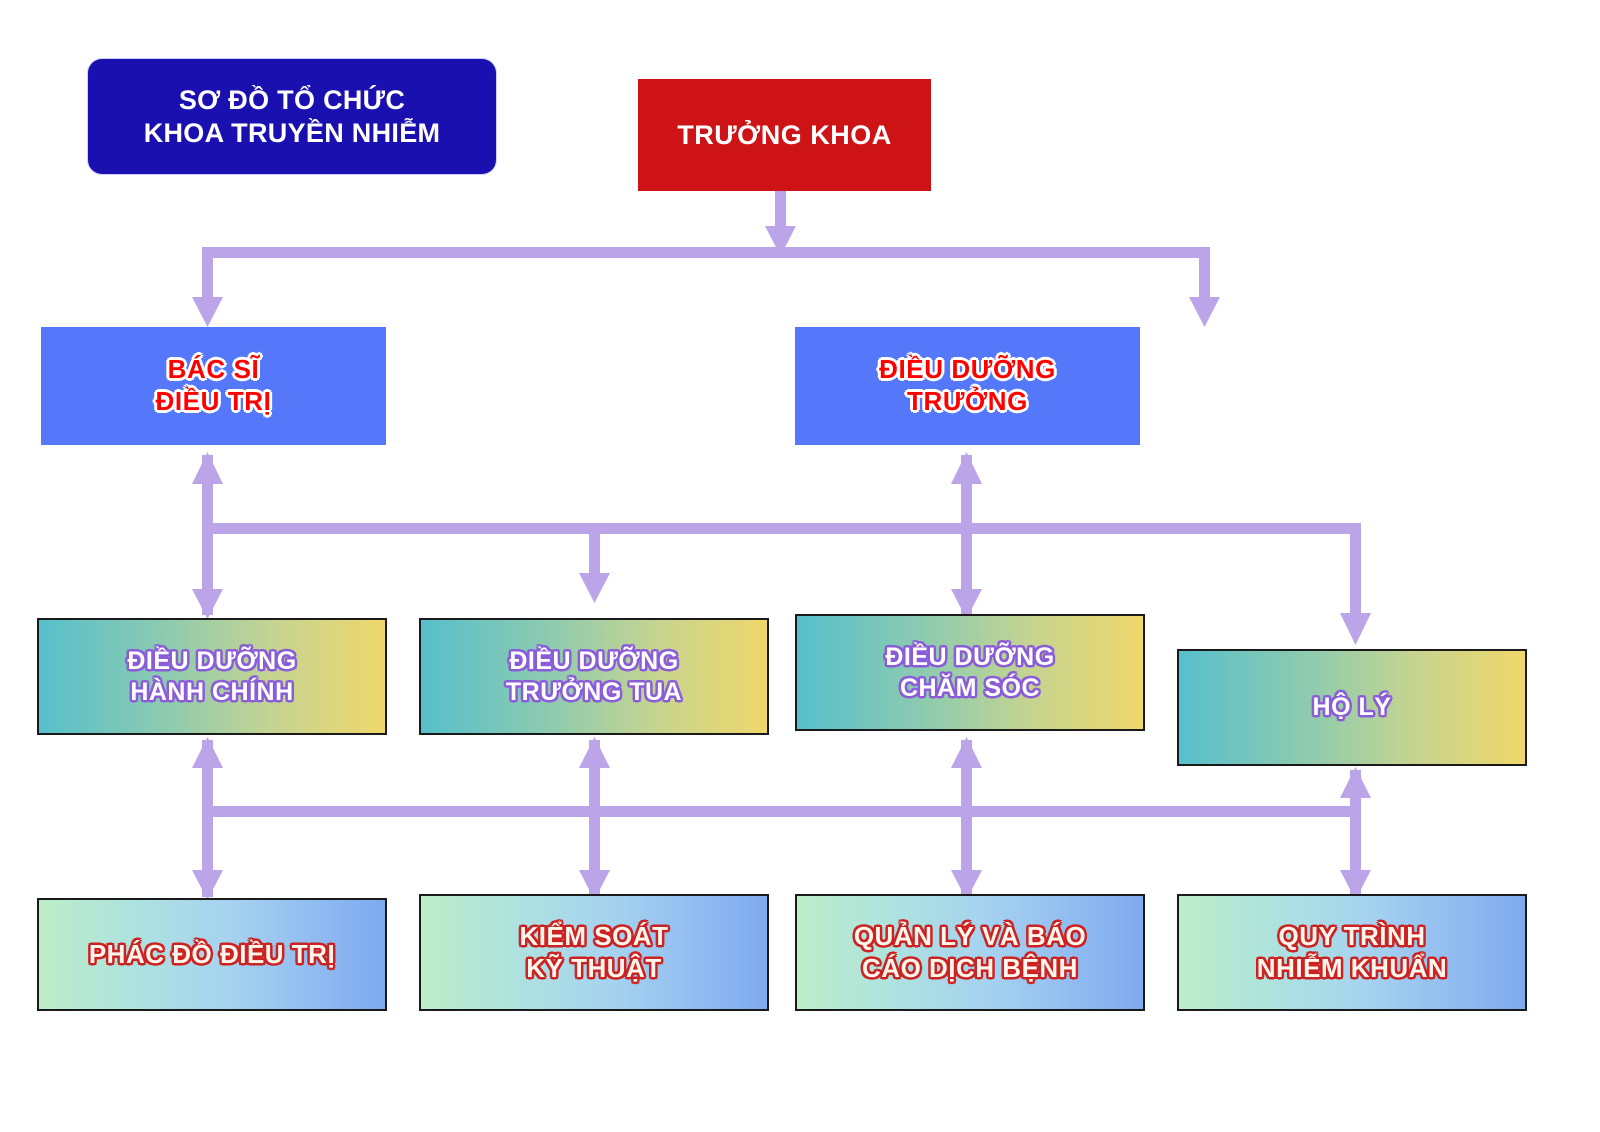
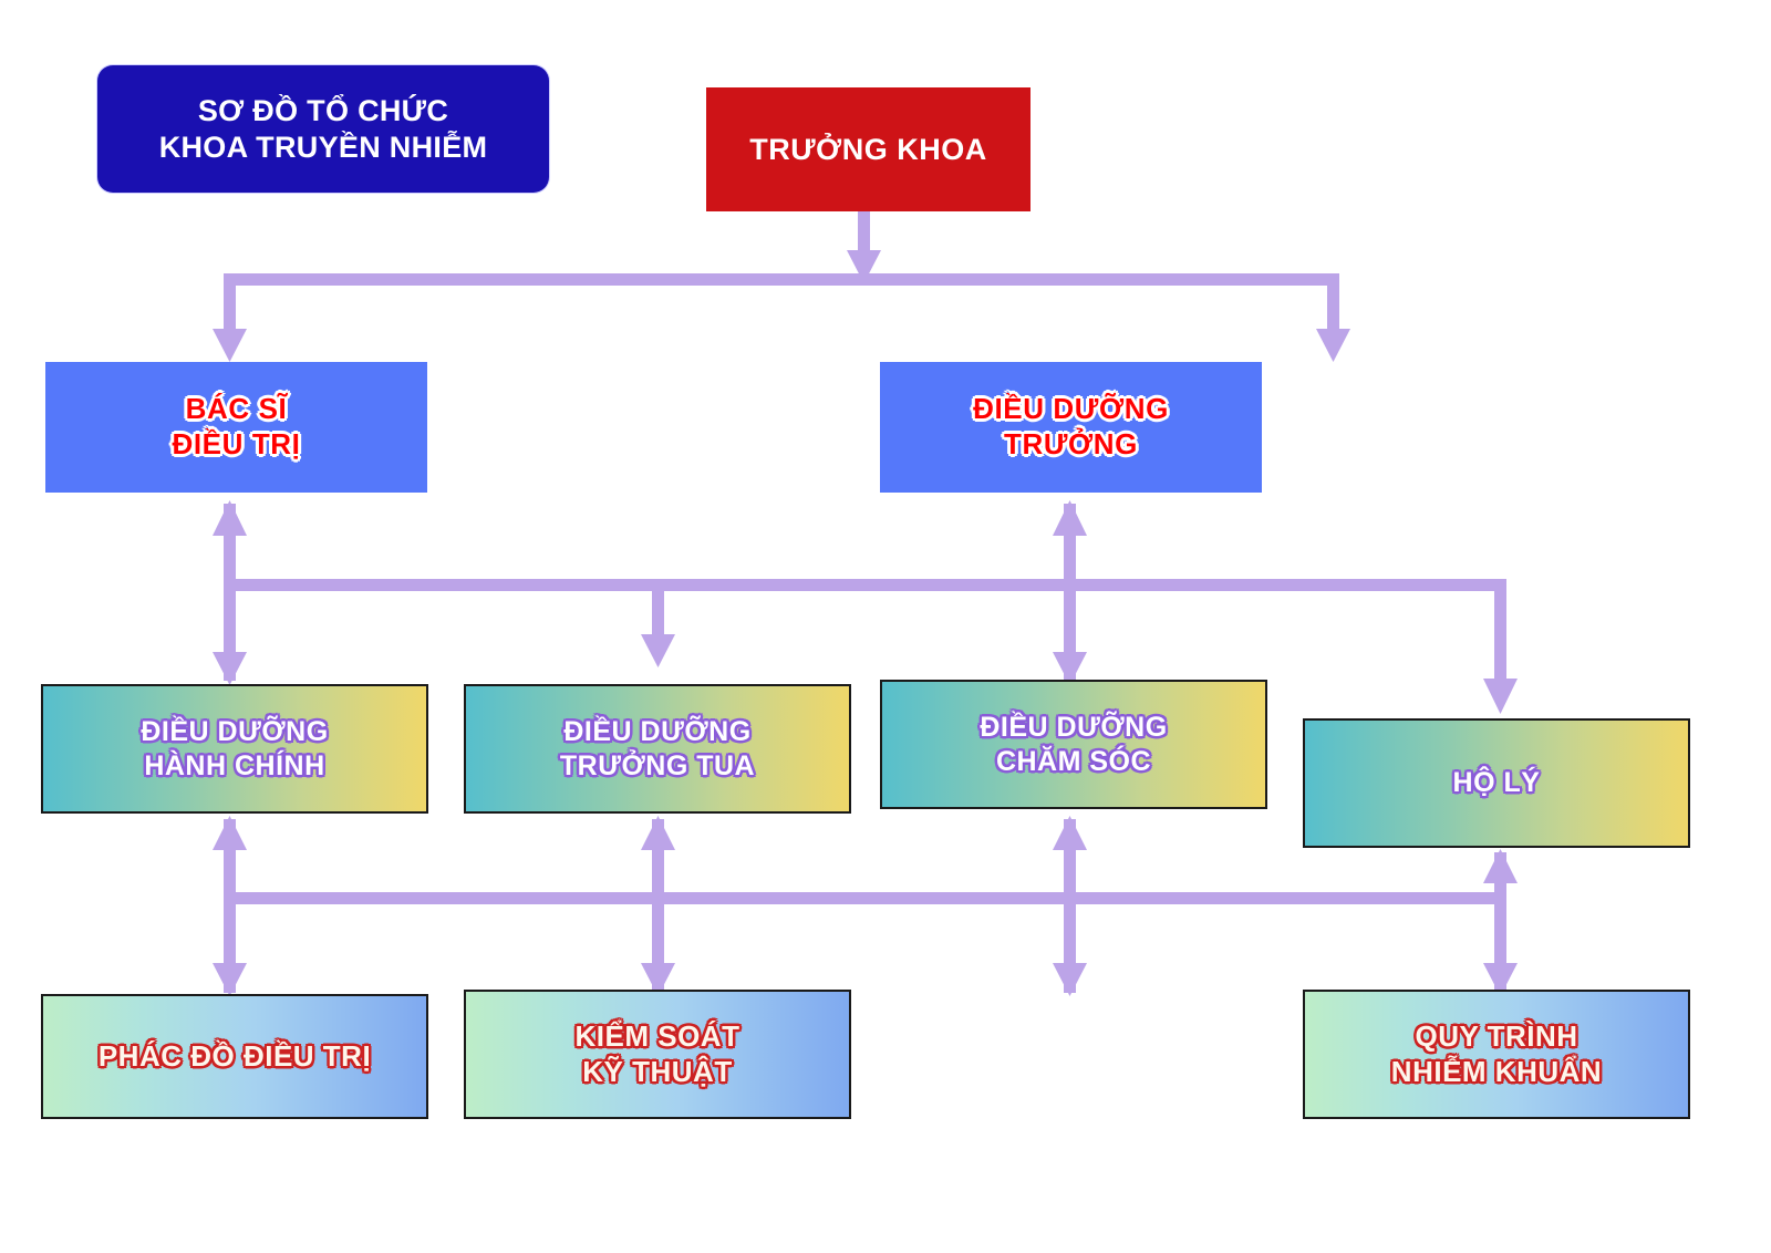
  SƠ ĐỒ TỔ CHỨC
  KHOA TRUYỀN NHIỄM
  TRƯỞNG KHOA
  BÁC SĨ
  ĐIỀU TRỊ
  ĐIỀU DƯỠNG
  TRƯỞNG
  ĐIỀU DƯỠNG
  HÀNH CHÍNH
  ĐIỀU DƯỠNG
  TRƯỞNG TUA
  ĐIỀU DƯỠNG
  CHĂM SÓC
  HỘ LÝ
  PHÁC ĐỒ ĐIỀU TRỊ
  KIỂM SOÁT
  KỸ THUẬT
- QUẢN LÝ VÀ BÁO
- CÁO DỊCH BỆNH
  QUY TRÌNH
  NHIỄM KHUẨN
